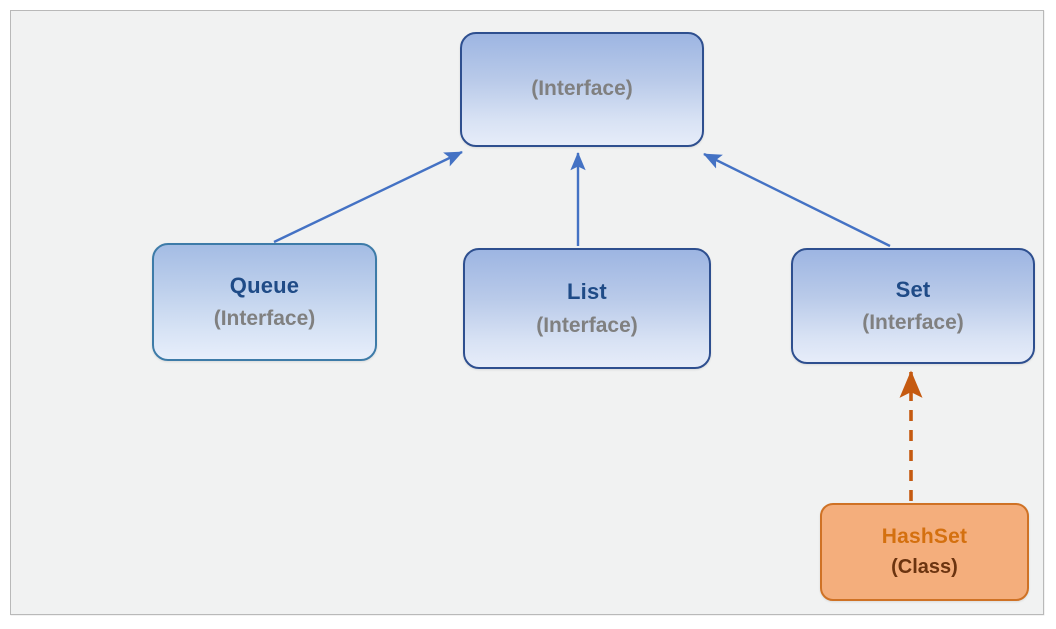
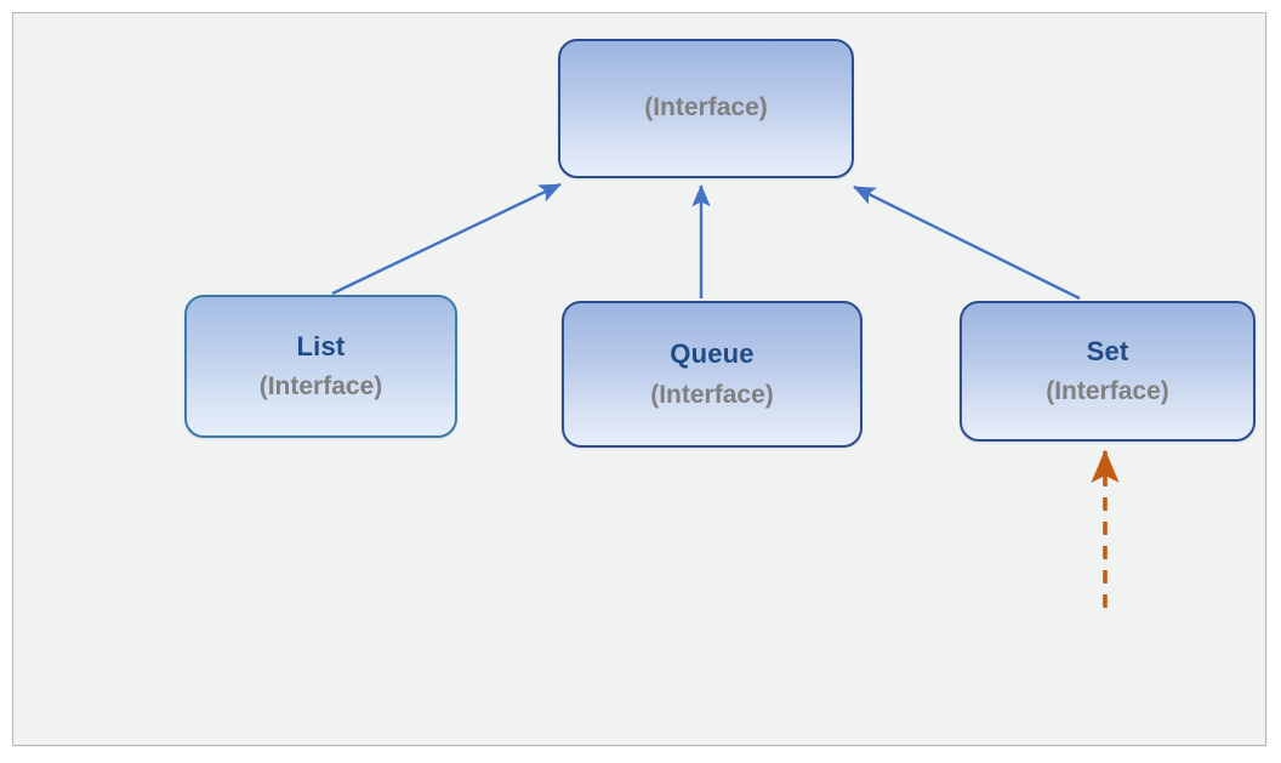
  (Interface)
- Queue
+ List
  (Interface)
- List
+ Queue
  (Interface)
  Set
  (Interface)
- HashSet
- (Class)
